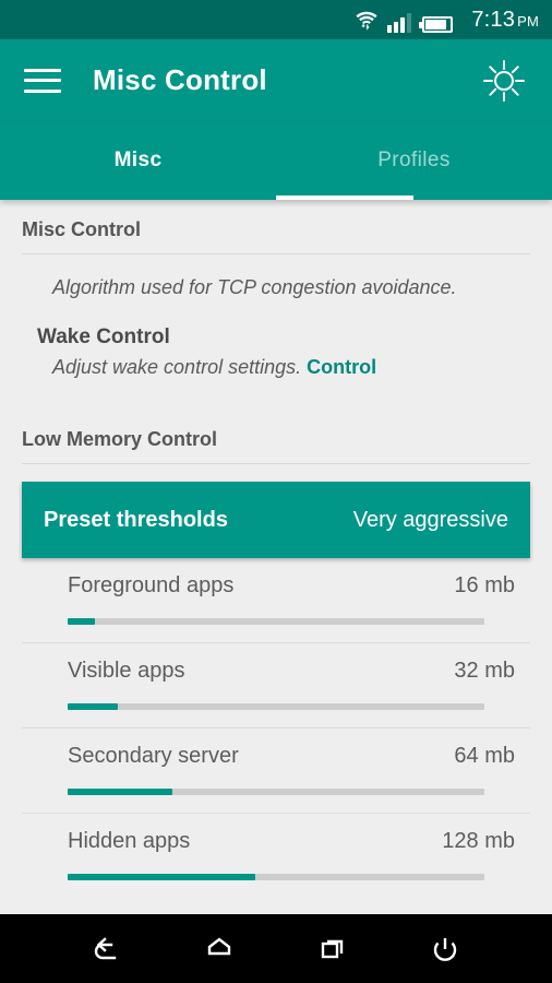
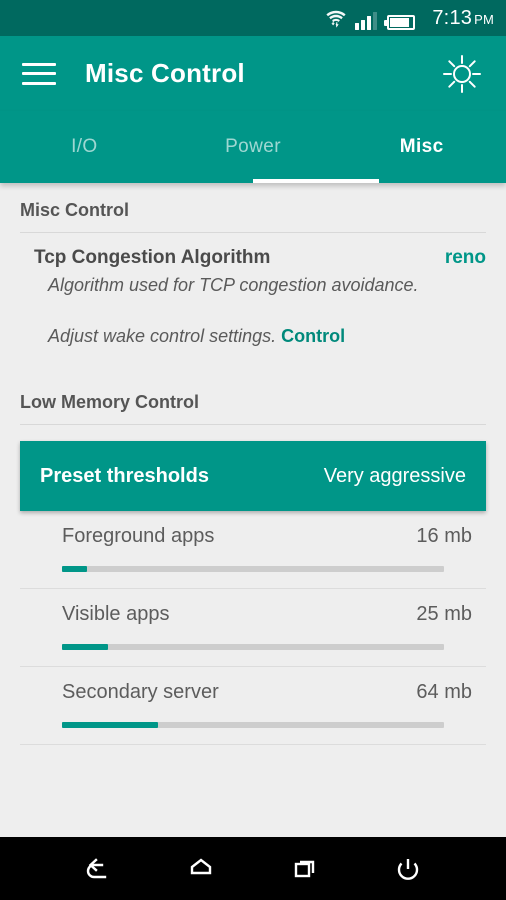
  7:13 PM
  Misc Control
+ I/O
+ Power
  Misc
- Profiles
  Misc Control
+ Tcp Congestion Algorithm
+ reno
  Algorithm used for TCP congestion avoidance.
- Wake Control
  Adjust wake control settings. Control
  Low Memory Control
  Preset thresholds
  Very aggressive
  Foreground apps
  16 mb
  Visible apps
- 32 mb
+ 25 mb
  Secondary server
  64 mb
- Hidden apps
- 128 mb
